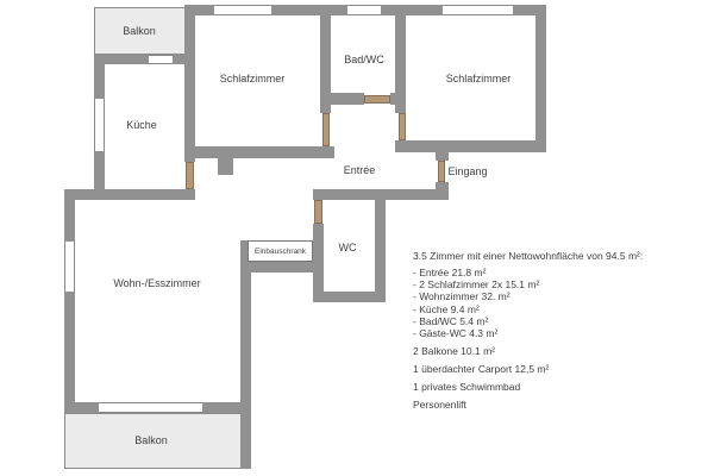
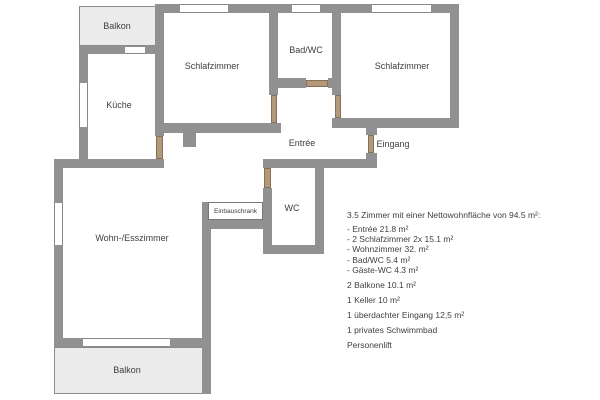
  Balkon
  Schlafzimmer
  Bad/WC
  Schlafzimmer
  Küche
  Entrée
  Eingang
  WC
  Wohn-/Esszimmer
  Balkon
  3.5 Zimmer mit einer Nettowohnfläche von 94.5 m²:
  - Entrée 21.8 m²
  - 2 Schlafzimmer 2x 15.1 m²
  - Wohnzimmer 32. m²
- - Küche 9.4 m²
  - Bad/WC 5.4 m²
  - Gäste-WC 4.3 m²
  2 Balkone 10.1 m²
+ 1 Keller 10 m²
- 1 überdachter Carport 12,5 m²
+ 1 überdachter Eingang 12,5 m²
  1 privates Schwimmbad
  Personenlift
